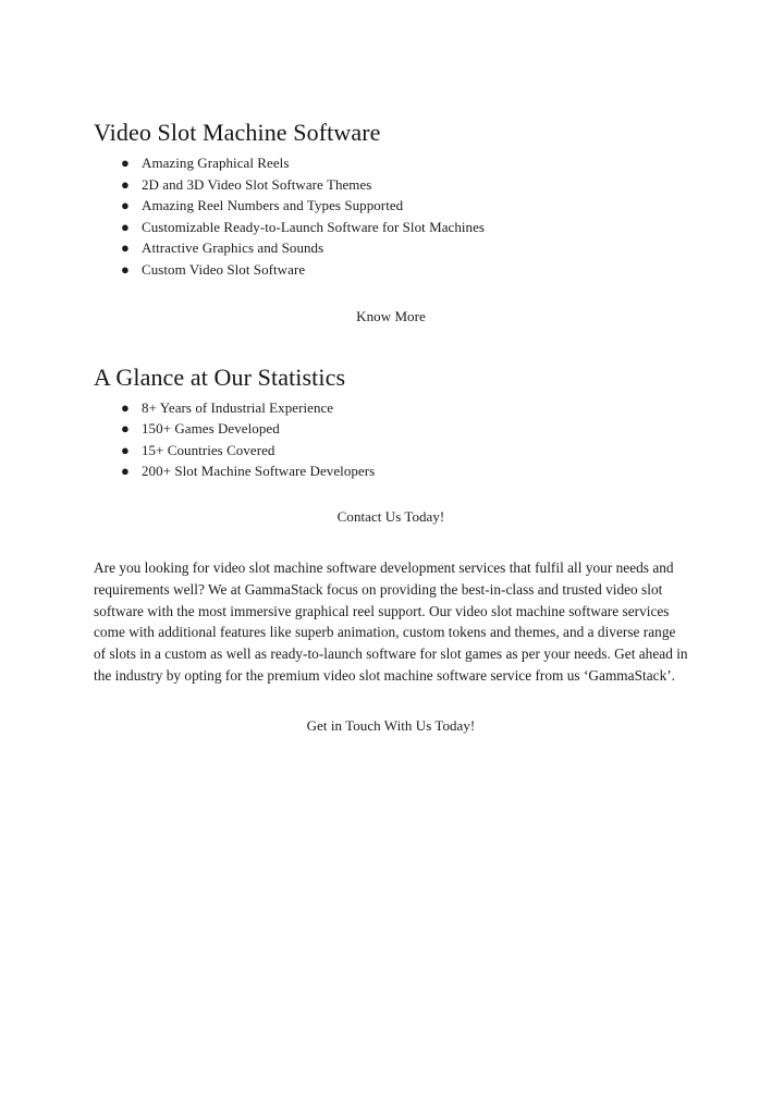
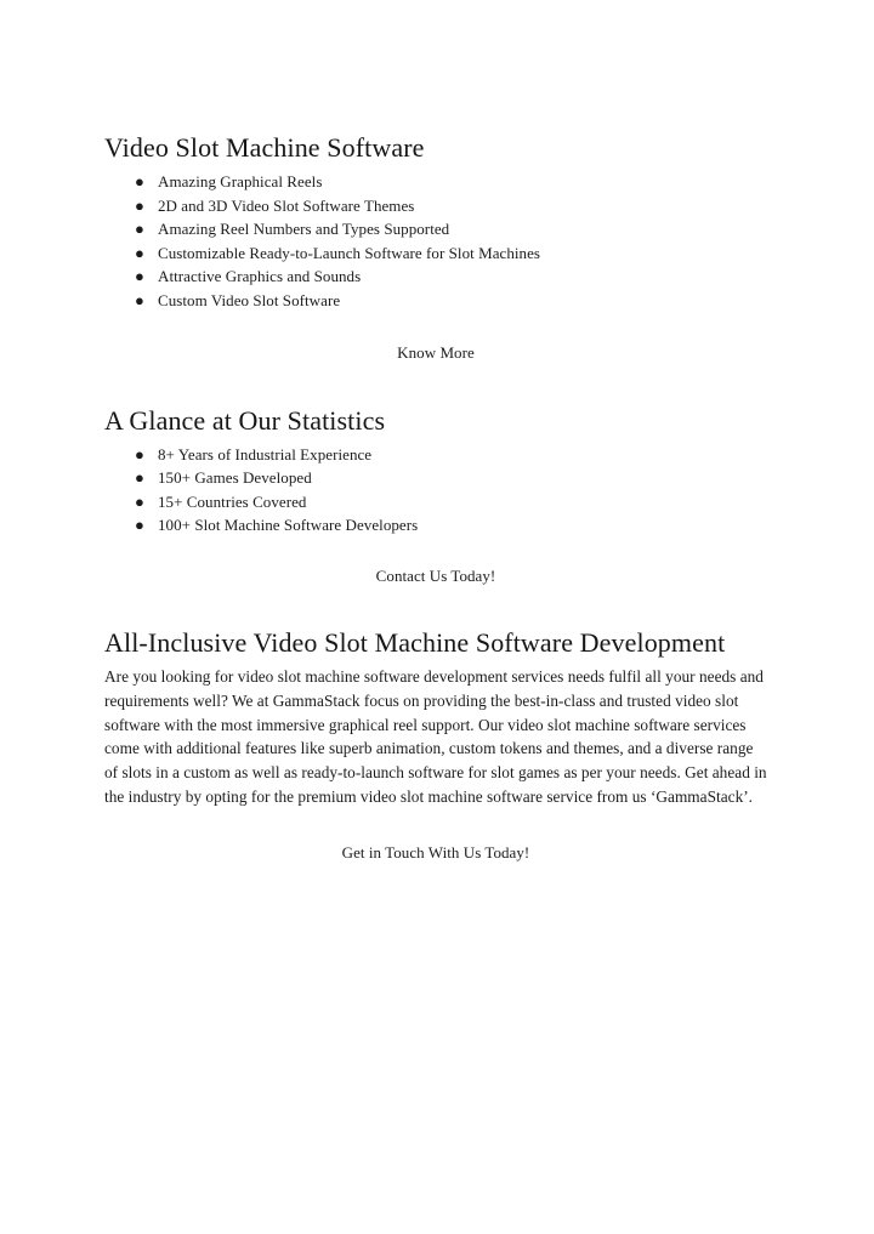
  Video Slot Machine Software
  ●
  Amazing Graphical Reels
  ●
  2D and 3D Video Slot Software Themes
  ●
  Amazing Reel Numbers and Types Supported
  ●
  Customizable Ready-to-Launch Software for Slot Machines
  ●
  Attractive Graphics and Sounds
  ●
  Custom Video Slot Software
  Know More
  A Glance at Our Statistics
  ●
  8+ Years of Industrial Experience
  ●
  150+ Games Developed
  ●
  15+ Countries Covered
  ●
- 200+ Slot Machine Software Developers
+ 100+ Slot Machine Software Developers
  Contact Us Today!
+ All-Inclusive Video Slot Machine Software Development
- Are you looking for video slot machine software development services that fulfil all your needs and requirements well? We at GammaStack focus on providing the best-in-class and trusted video slot software with the most immersive graphical reel support. Our video slot machine software services come with additional features like superb animation, custom tokens and themes, and a diverse range of slots in a custom as well as ready-to-launch software for slot games as per your needs. Get ahead in the industry by opting for the premium video slot machine software service from us ‘GammaStack’.
+ Are you looking for video slot machine software development services needs fulfil all your needs and requirements well? We at GammaStack focus on providing the best-in-class and trusted video slot software with the most immersive graphical reel support. Our video slot machine software services come with additional features like superb animation, custom tokens and themes, and a diverse range of slots in a custom as well as ready-to-launch software for slot games as per your needs. Get ahead in the industry by opting for the premium video slot machine software service from us ‘GammaStack’.
  Get in Touch With Us Today!
